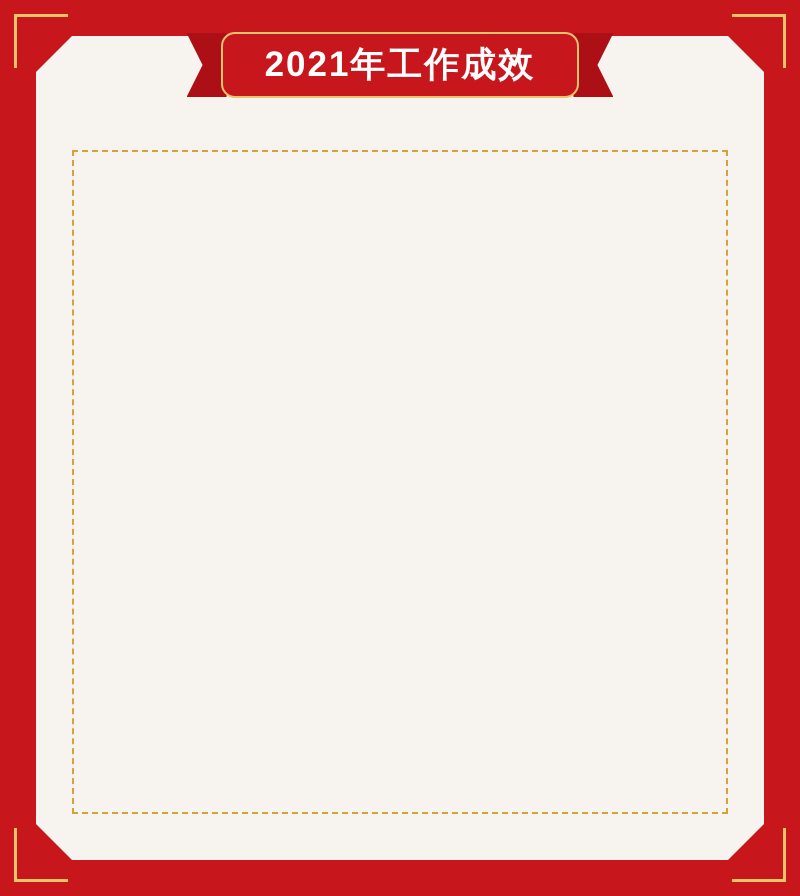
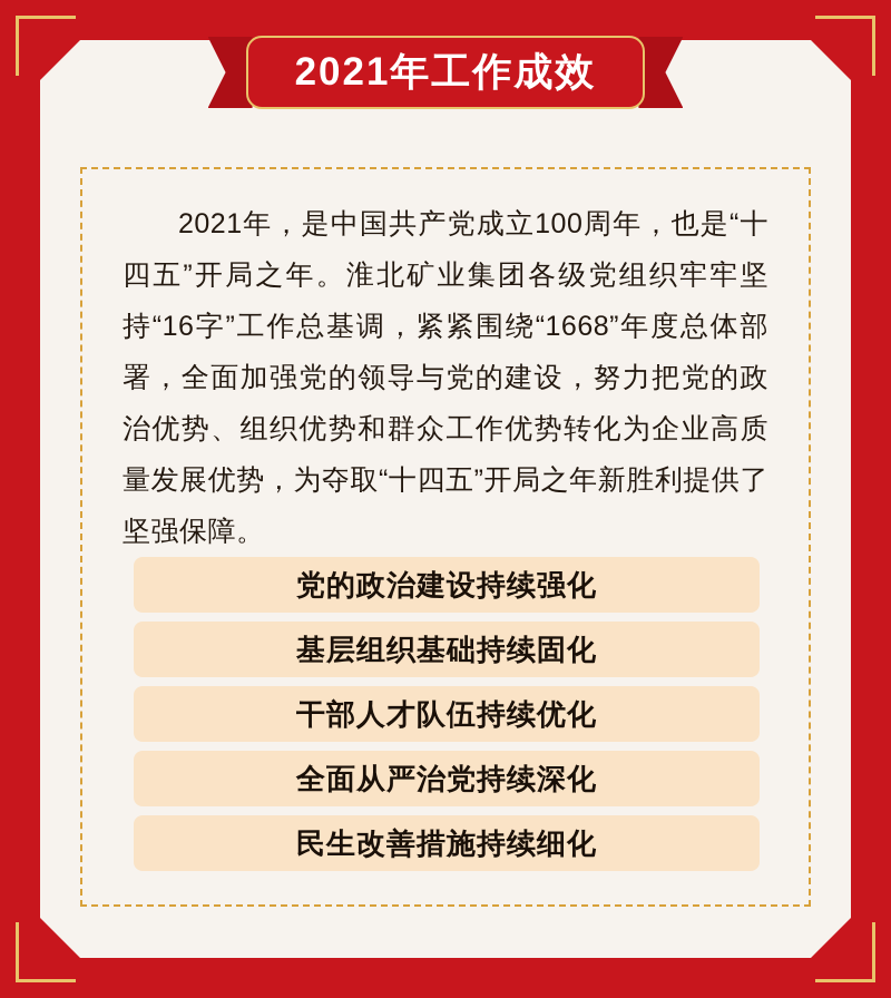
  2021年工作成效
+ 2021年，是中国共产党成立100周年，也是“十四五”开局之年。淮北矿业集团各级党组织牢牢坚持“16字”工作总基调，紧紧围绕“1668”年度总体部署，全面加强党的领导与党的建设，努力把党的政治优势、组织优势和群众工作优势转化为企业高质量发展优势，为夺取“十四五”开局之年新胜利提供了坚强保障。
+ 党的政治建设持续强化
+ 基层组织基础持续固化
+ 干部人才队伍持续优化
+ 全面从严治党持续深化
+ 民生改善措施持续细化
